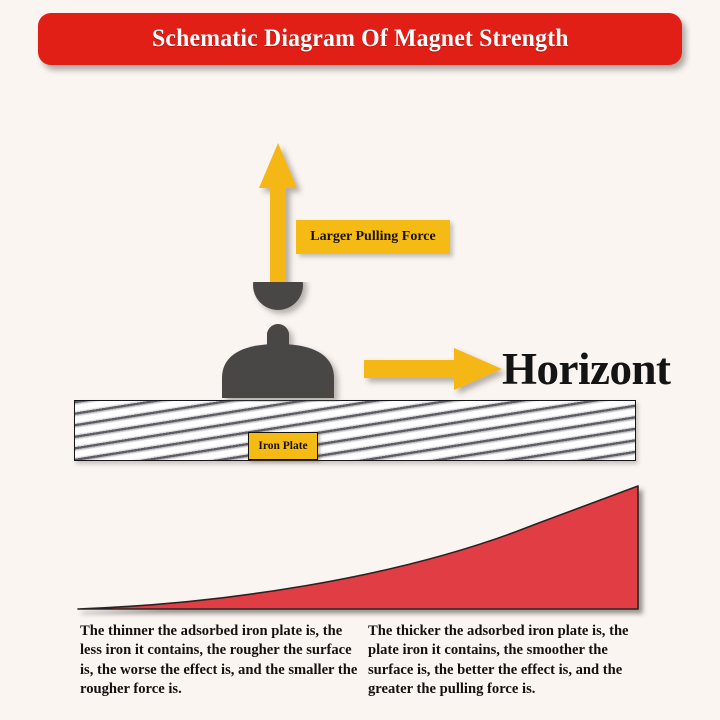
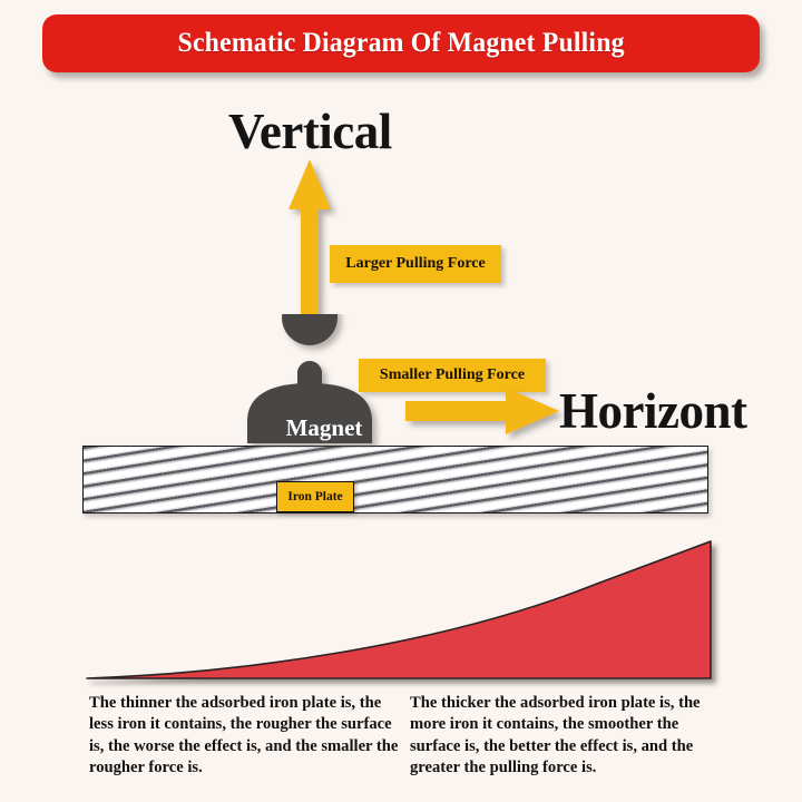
- Schematic Diagram Of Magnet Strength
+ Schematic Diagram Of Magnet Pulling
+ Vertical
  Larger Pulling Force
+ Magnet
+ Smaller Pulling Force
  Horizont
  Iron Plate
  The thinner the adsorbed iron plate is, the less iron it contains, the rougher the surface is, the worse the effect is, and the smaller the rougher force is.
- The thicker the adsorbed iron plate is, the plate iron it contains, the smoother the surface is, the better the effect is, and the greater the pulling force is.
+ The thicker the adsorbed iron plate is, the more iron it contains, the smoother the surface is, the better the effect is, and the greater the pulling force is.
